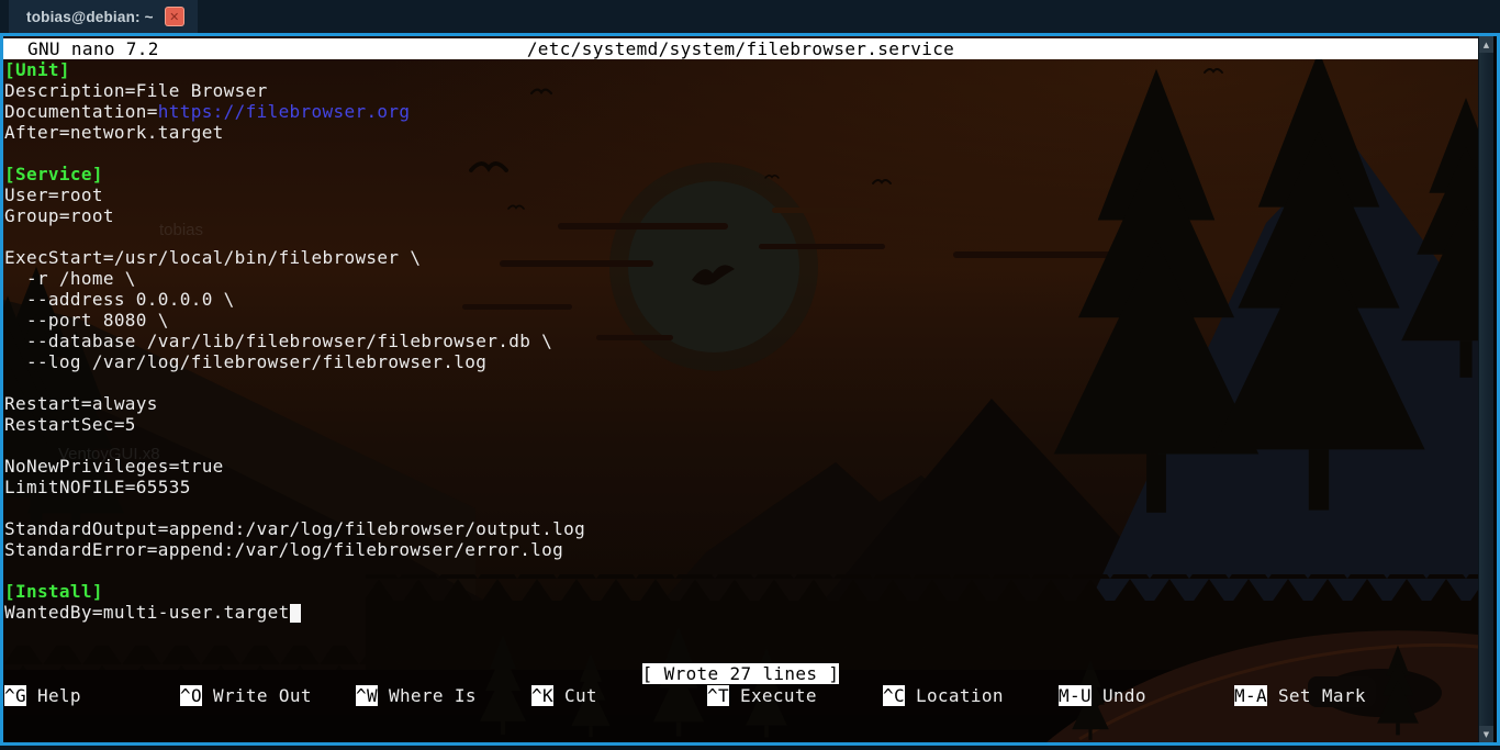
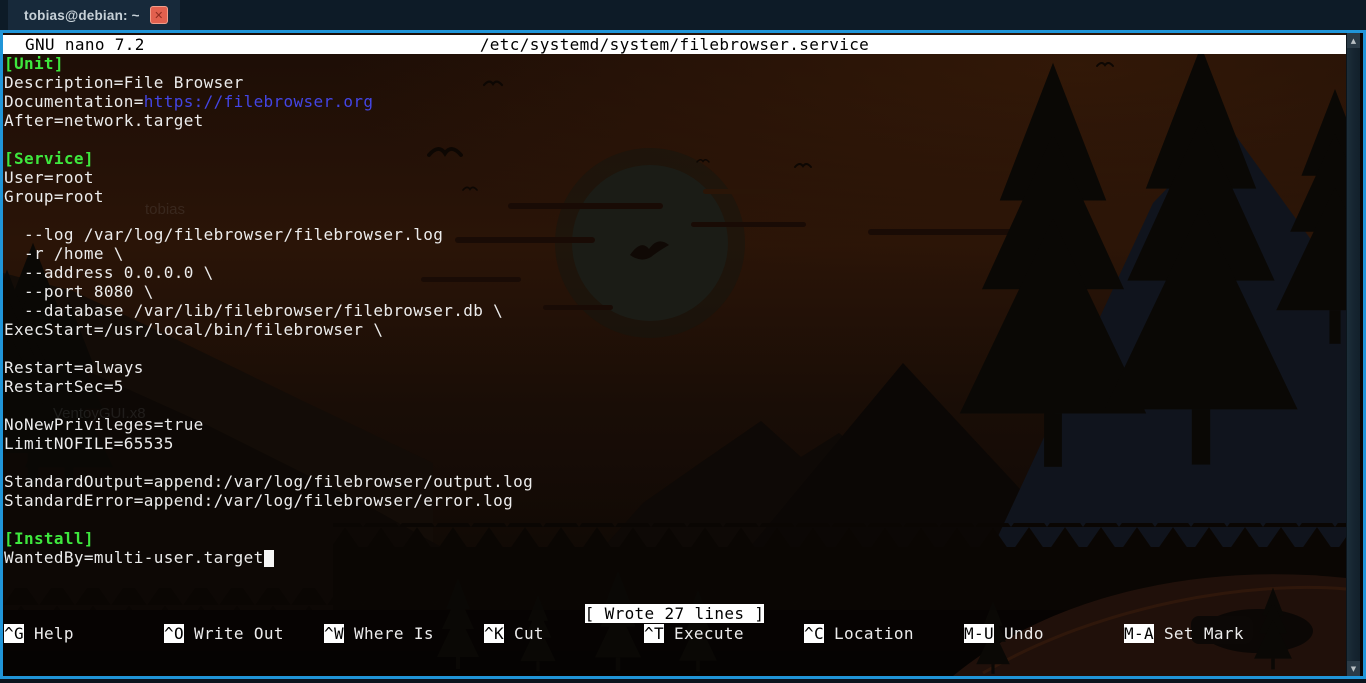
  tobias@debian: ~
  ✕
  VentoyGUI.x8
  GNU nano 7.2
  /etc/systemd/system/filebrowser.service
  [Unit]
  Description=File Browser
  Documentation=https://filebrowser.org
  After=network.target
  [Service]
  User=root
  Group=root
- ExecStart=/usr/local/bin/filebrowser \
+ --log /var/log/filebrowser/filebrowser.log
  -r /home \
  --address 0.0.0.0 \
  --port 8080 \
  --database /var/lib/filebrowser/filebrowser.db \
- --log /var/log/filebrowser/filebrowser.log
+ ExecStart=/usr/local/bin/filebrowser \
  Restart=always
  RestartSec=5
  NoNewPrivileges=true
  LimitNOFILE=65535
  StandardOutput=append:/var/log/filebrowser/output.log
  StandardError=append:/var/log/filebrowser/error.log
  [Install]
  WantedBy=multi-user.target
  [ Wrote 27 lines ]
  ^G Help
  ^O Write Out
  ^W Where Is
  ^K Cut
  ^T Execute
  ^C Location
  M-U Undo
  M-A Set Mark
  ▲
  ▼
